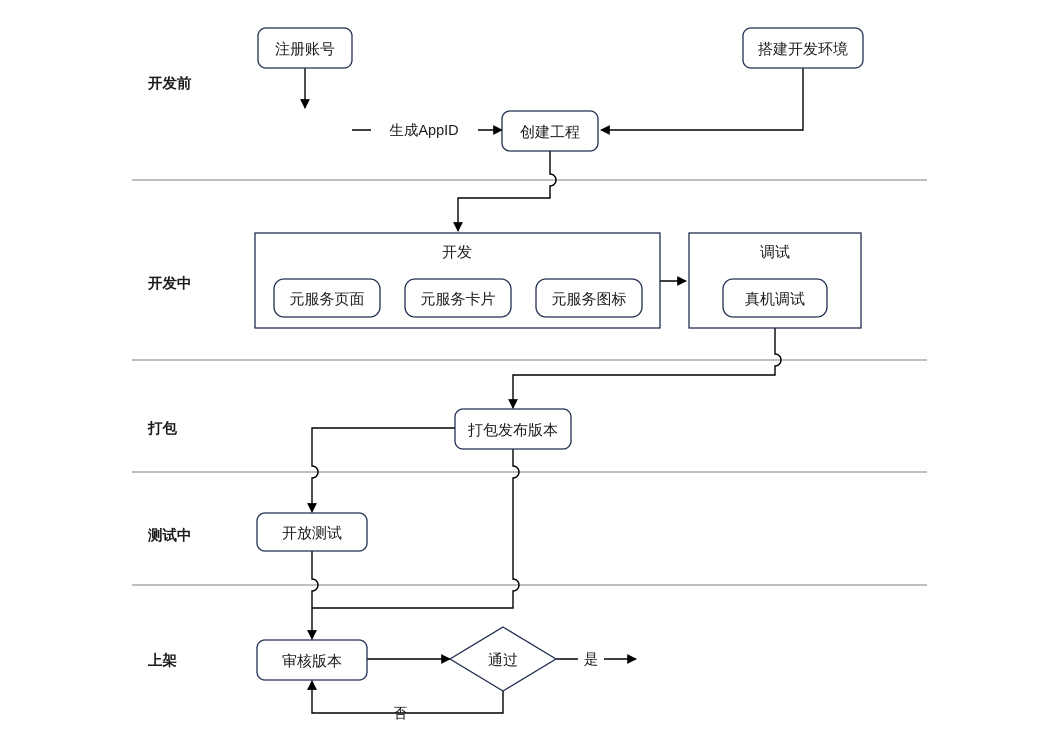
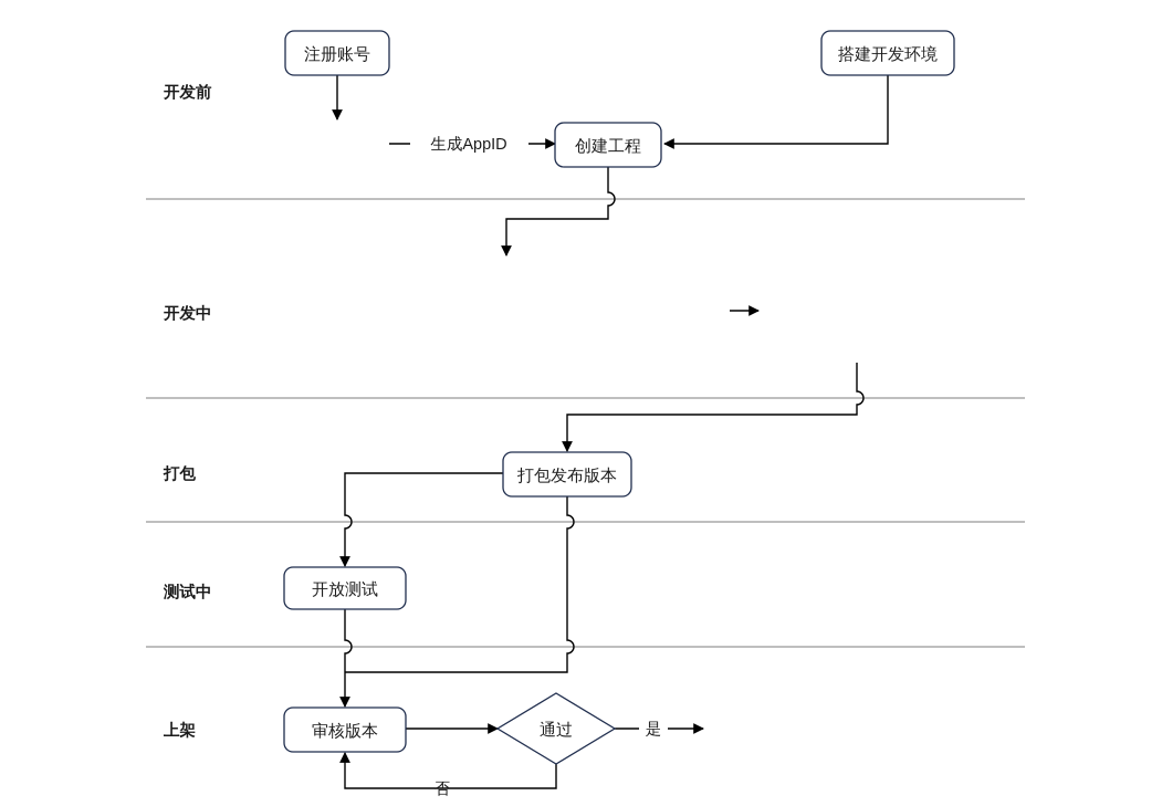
  开发前
  开发中
  打包
  测试中
  上架
  注册账号
  搭建开发环境
  生成AppID
  创建工程
- 开发
- 元服务页面
- 元服务卡片
- 元服务图标
- 调试
- 真机调试
  打包发布版本
  开放测试
  审核版本
  通过
  是
  否
